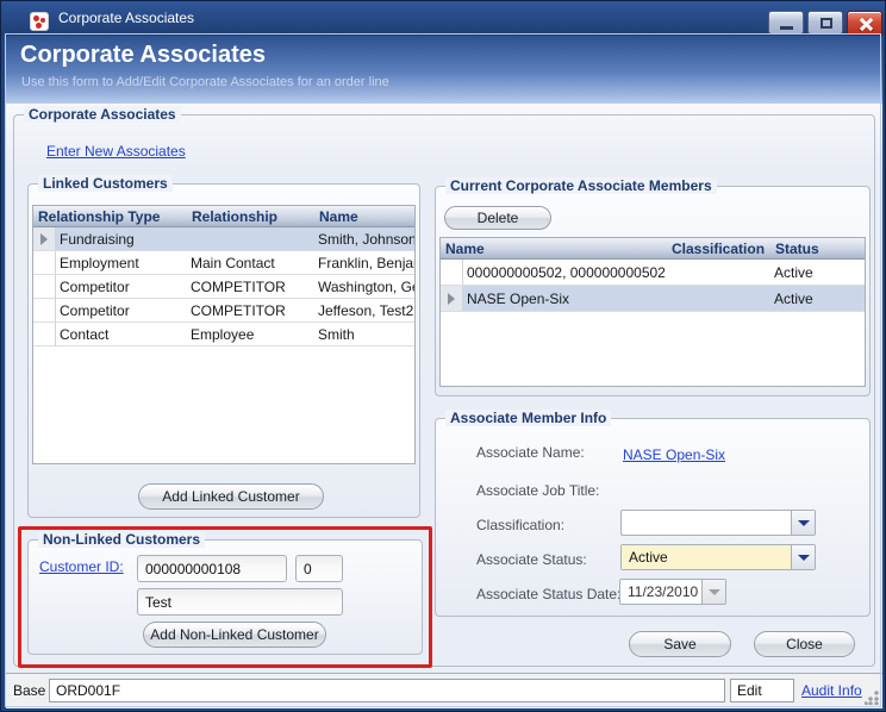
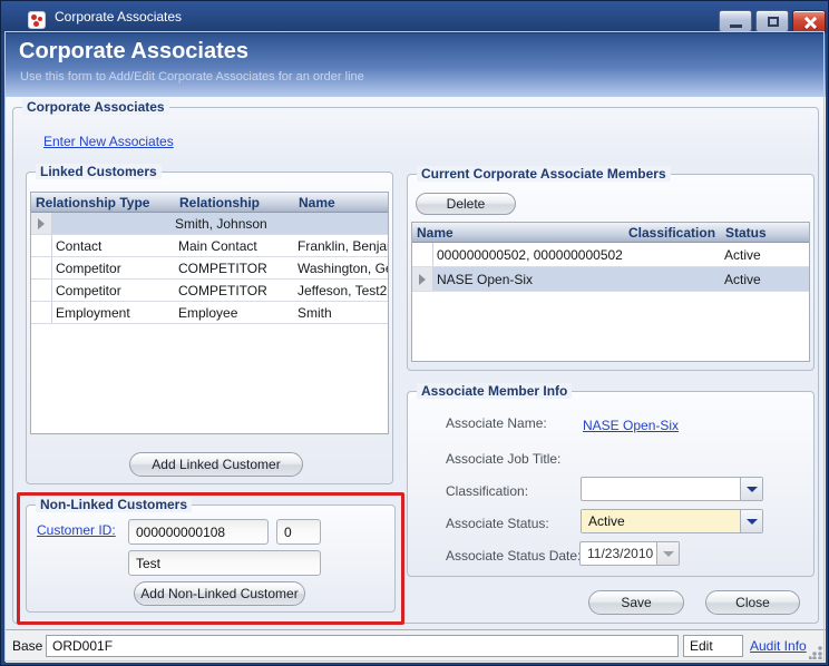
  Corporate Associates
  Corporate Associates
  Use this form to Add/Edit Corporate Associates for an order line
  Corporate Associates
  Enter New Associates
  Linked Customers
  Relationship Type
  Relationship
  Name
- Fundraising
  Smith, Johnson
- Employment
+ Contact
  Main Contact
  Franklin, Benja
  Competitor
  COMPETITOR
  Washington, G
  Competitor
  COMPETITOR
  Jeffeson, Test2
- Contact
+ Employment
  Employee
  Smith
  Add Linked Customer
  Non-Linked Customers
  Customer ID:
  000000000108
  0
  Test
  Add Non-Linked Customer
  Current Corporate Associate Members
  Delete
  Name
  Classification
  Status
  000000000502, 000000000502
  Active
  NASE Open-Six
  Active
  Associate Member Info
  Associate Name:
  NASE Open-Six
  Associate Job Title:
  Classification:
  Associate Status:
  Active
  Associate Status Date
  11/23/2010
  Save
  Close
  Base
  ORD001F
  Edit
  Audit Info
